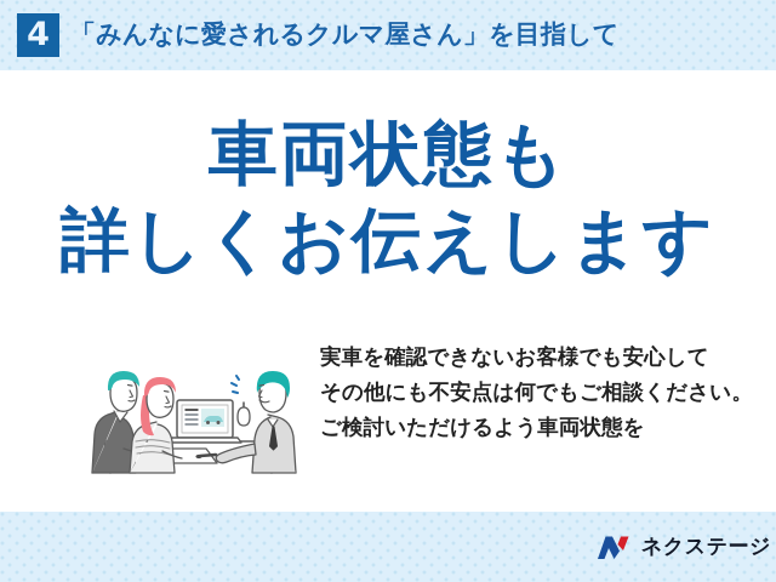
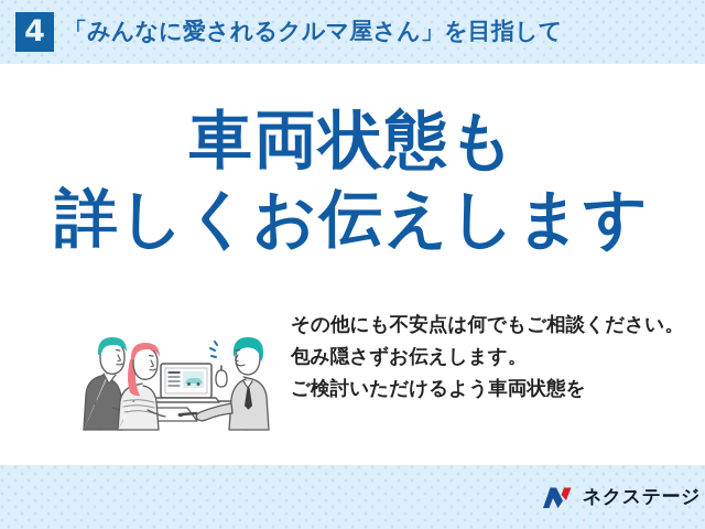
  4
  「みんなに愛されるクルマ屋さん」を目指して
  車両状態も
  詳しくお伝えします
- 実車を確認できないお客様でも安心して
  その他にも不安点は何でもご相談ください。
+ 包み隠さずお伝えします。
  ご検討いただけるよう車両状態を
  ネクステージ
